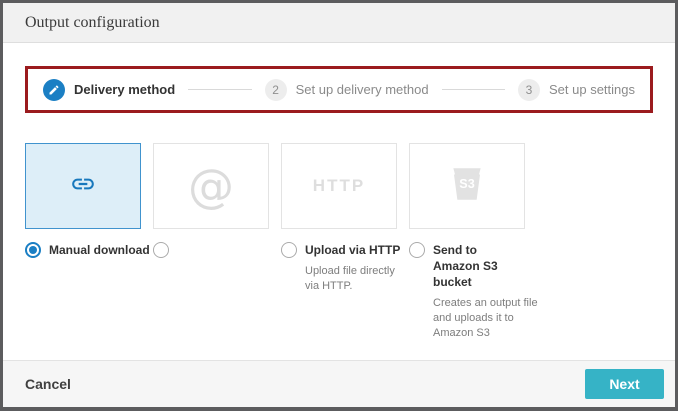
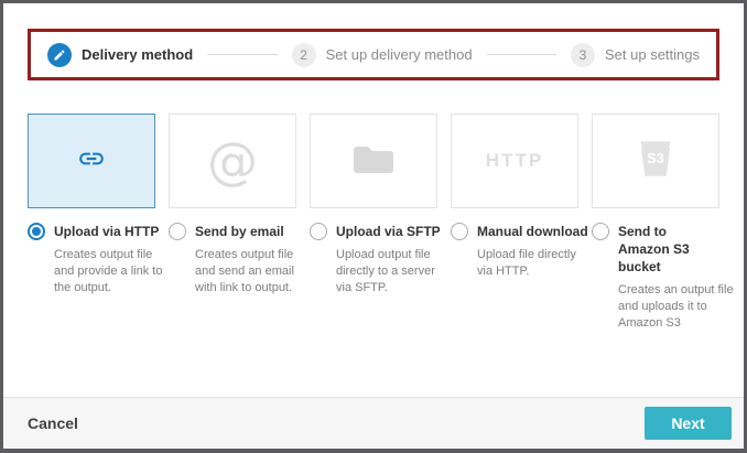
- Output configuration
  Delivery method
  2
  Set up delivery method
  3
  Set up settings
- Manual download
+ Upload via HTTP
+ Creates output file and provide a link to the output.
  @
+ Send by email
+ Creates output file and send an email with link to output.
+ Upload via SFTP
+ Upload output file directly to a server via SFTP.
  HTTP
- Upload via HTTP
+ Manual download
  Upload file directly via HTTP.
  S3
  Send to Amazon S3 bucket
  Creates an output file and uploads it to Amazon S3
  Cancel
  Next
